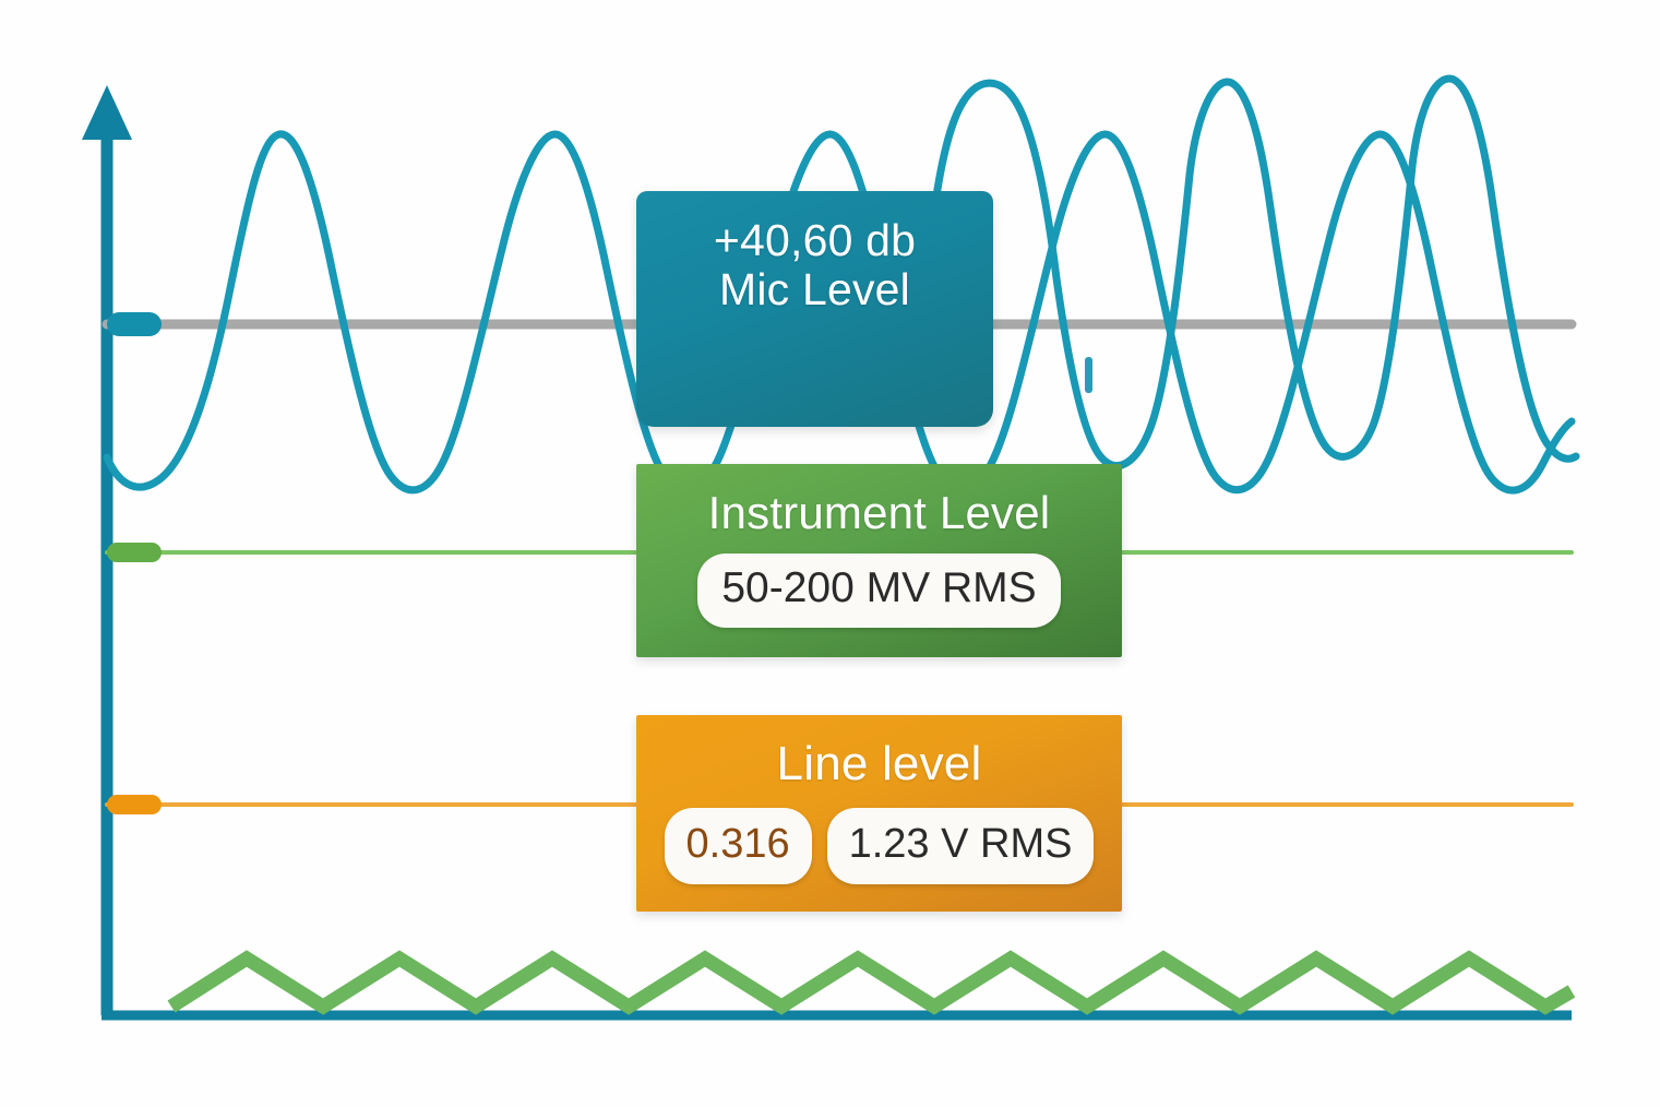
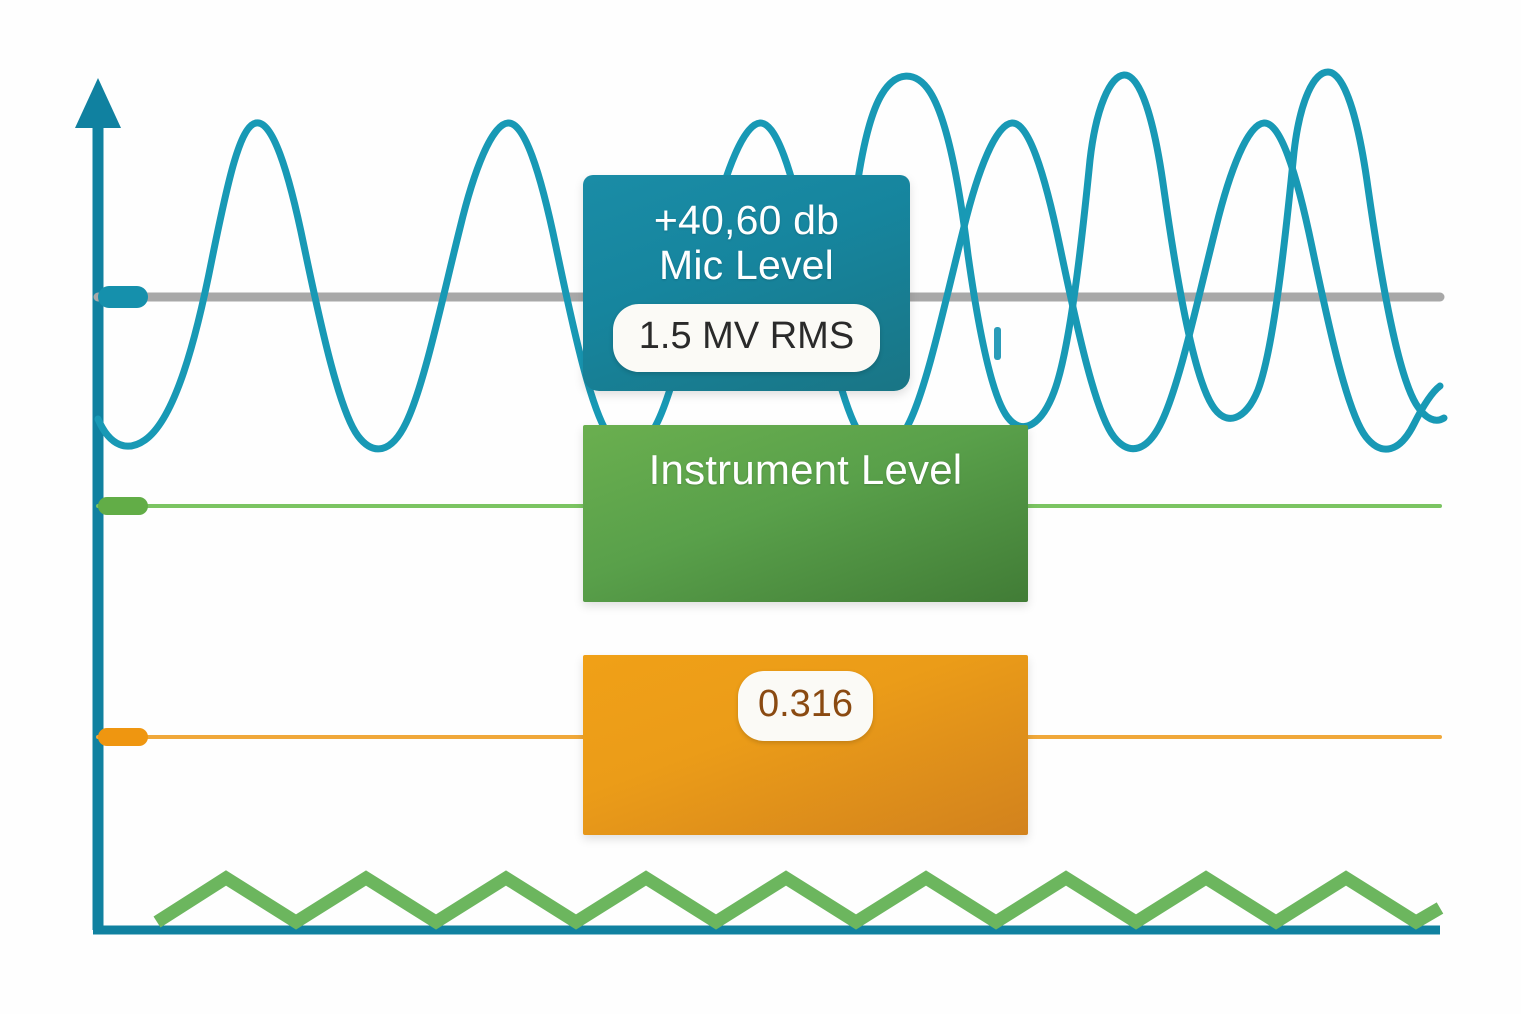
  +40,60 db
  Mic Level
+ 1.5 MV RMS
  Instrument Level
- 50-200 MV RMS
- Line level
  0.316
- 1.23 V RMS
